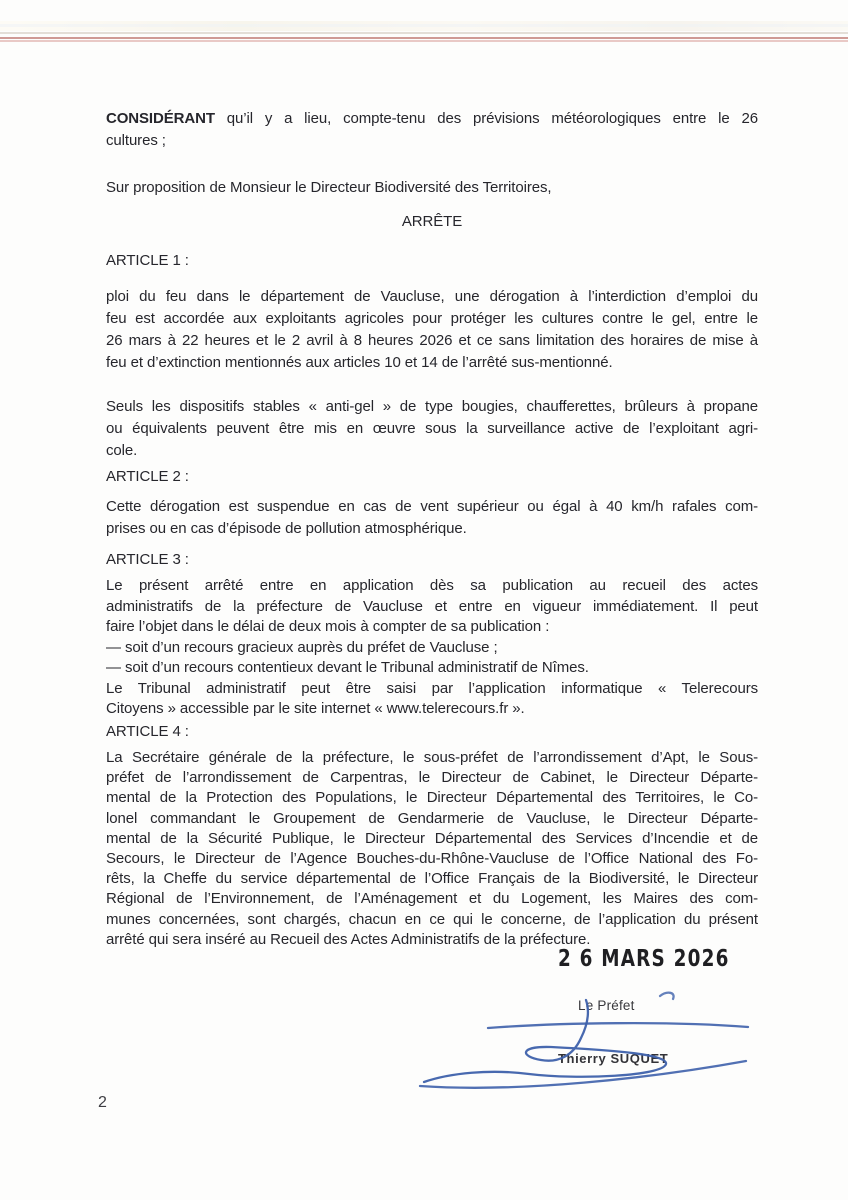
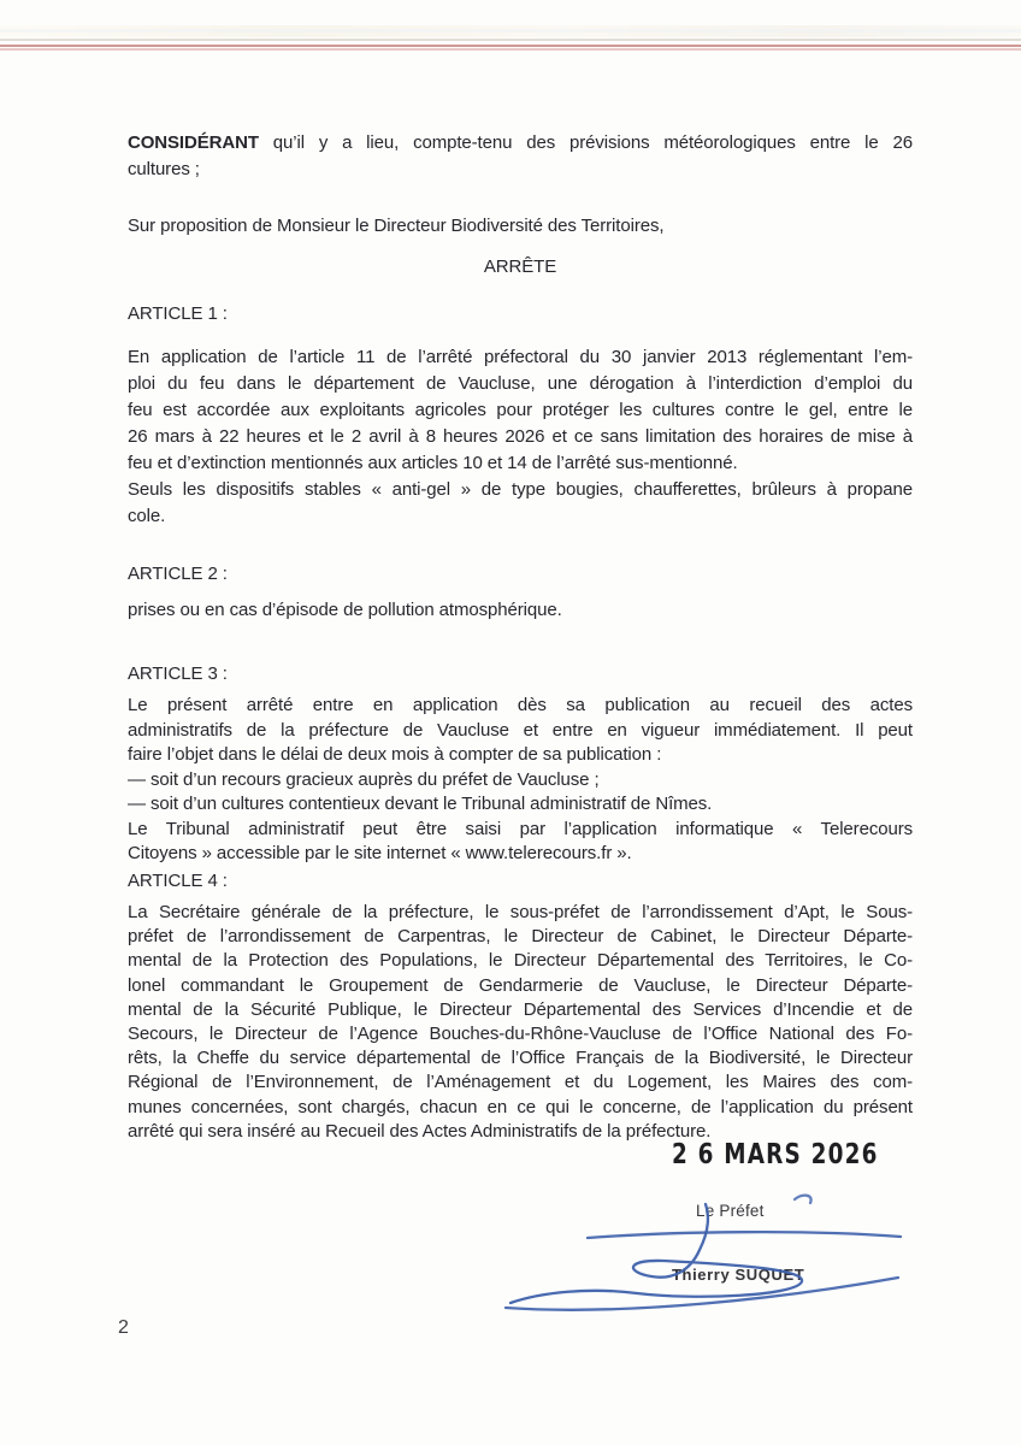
  CONSIDÉRANT qu’il y a lieu, compte-tenu des prévisions météorologiques entre le 26
  cultures ;
  Sur proposition de Monsieur le Directeur Biodiversité des Territoires,
  ARRÊTE
  ARTICLE 1 :
+ En application de l’article 11 de l’arrêté préfectoral du 30 janvier 2013 réglementant l’em-
  ploi du feu dans le département de Vaucluse, une dérogation à l’interdiction d’emploi du
  feu est accordée aux exploitants agricoles pour protéger les cultures contre le gel, entre le
  26 mars à 22 heures et le 2 avril à 8 heures 2026 et ce sans limitation des horaires de mise à
  feu et d’extinction mentionnés aux articles 10 et 14 de l’arrêté sus-mentionné.
  Seuls les dispositifs stables « anti-gel » de type bougies, chaufferettes, brûleurs à propane
- ou équivalents peuvent être mis en œuvre sous la surveillance active de l’exploitant agri-
  cole.
  ARTICLE 2 :
- Cette dérogation est suspendue en cas de vent supérieur ou égal à 40 km/h rafales com-
  prises ou en cas d’épisode de pollution atmosphérique.
  ARTICLE 3 :
  Le présent arrêté entre en application dès sa publication au recueil des actes
  administratifs de la préfecture de Vaucluse et entre en vigueur immédiatement. Il peut
  faire l’objet dans le délai de deux mois à compter de sa publication :
  — soit d’un recours gracieux auprès du préfet de Vaucluse ;
- — soit d’un recours contentieux devant le Tribunal administratif de Nîmes.
+ — soit d’un cultures contentieux devant le Tribunal administratif de Nîmes.
  Le Tribunal administratif peut être saisi par l’application informatique « Telerecours
  Citoyens » accessible par le site internet « www.telerecours.fr ».
  ARTICLE 4 :
  La Secrétaire générale de la préfecture, le sous-préfet de l’arrondissement d’Apt, le Sous-
  préfet de l’arrondissement de Carpentras, le Directeur de Cabinet, le Directeur Départe-
  mental de la Protection des Populations, le Directeur Départemental des Territoires, le Co-
  lonel commandant le Groupement de Gendarmerie de Vaucluse, le Directeur Départe-
  mental de la Sécurité Publique, le Directeur Départemental des Services d’Incendie et de
  Secours, le Directeur de l’Agence Bouches-du-Rhône-Vaucluse de l’Office National des Fo-
  rêts, la Cheffe du service départemental de l’Office Français de la Biodiversité, le Directeur
  Régional de l’Environnement, de l’Aménagement et du Logement, les Maires des com-
  munes concernées, sont chargés, chacun en ce qui le concerne, de l’application du présent
  arrêté qui sera inséré au Recueil des Actes Administratifs de la préfecture.
  2 6 MARS 2026
  Le Préfet
  hierry SUQUET
  2
